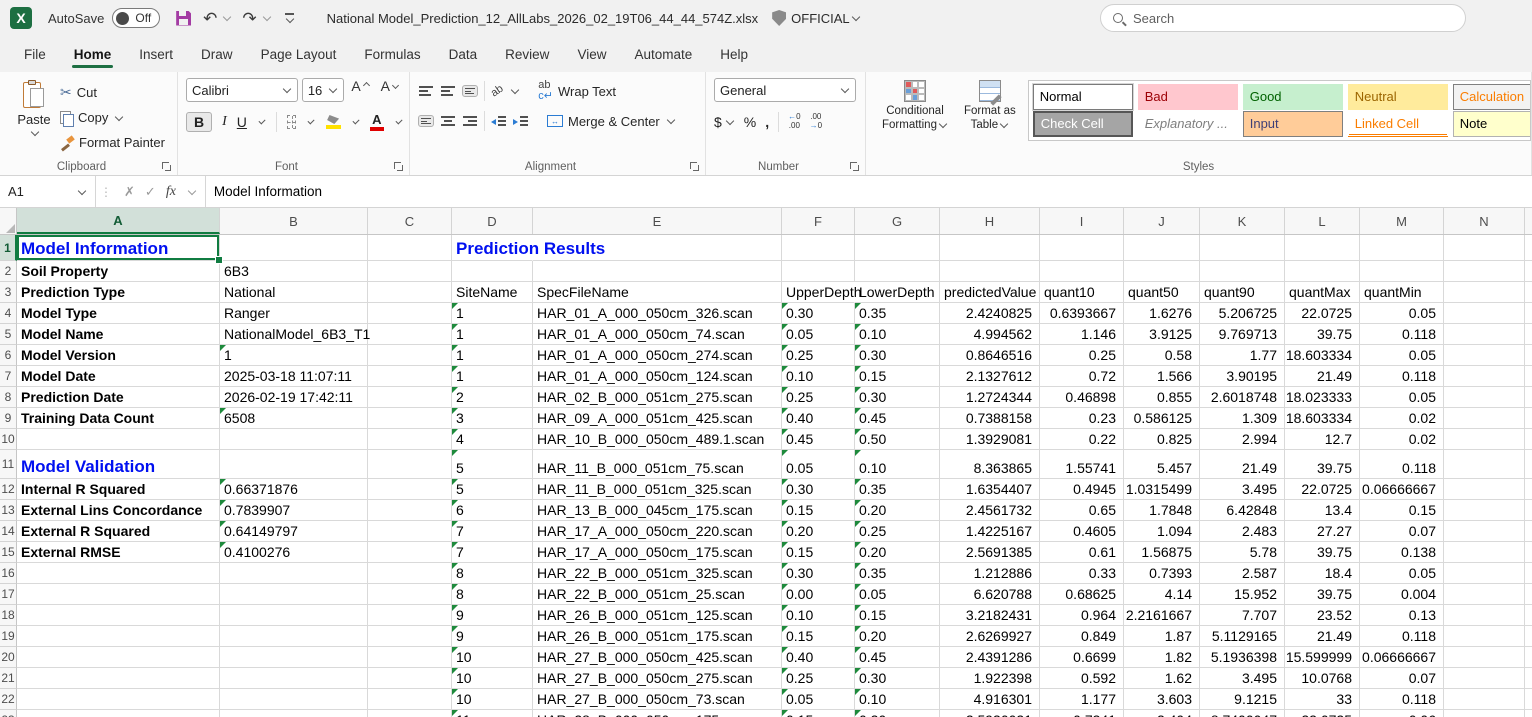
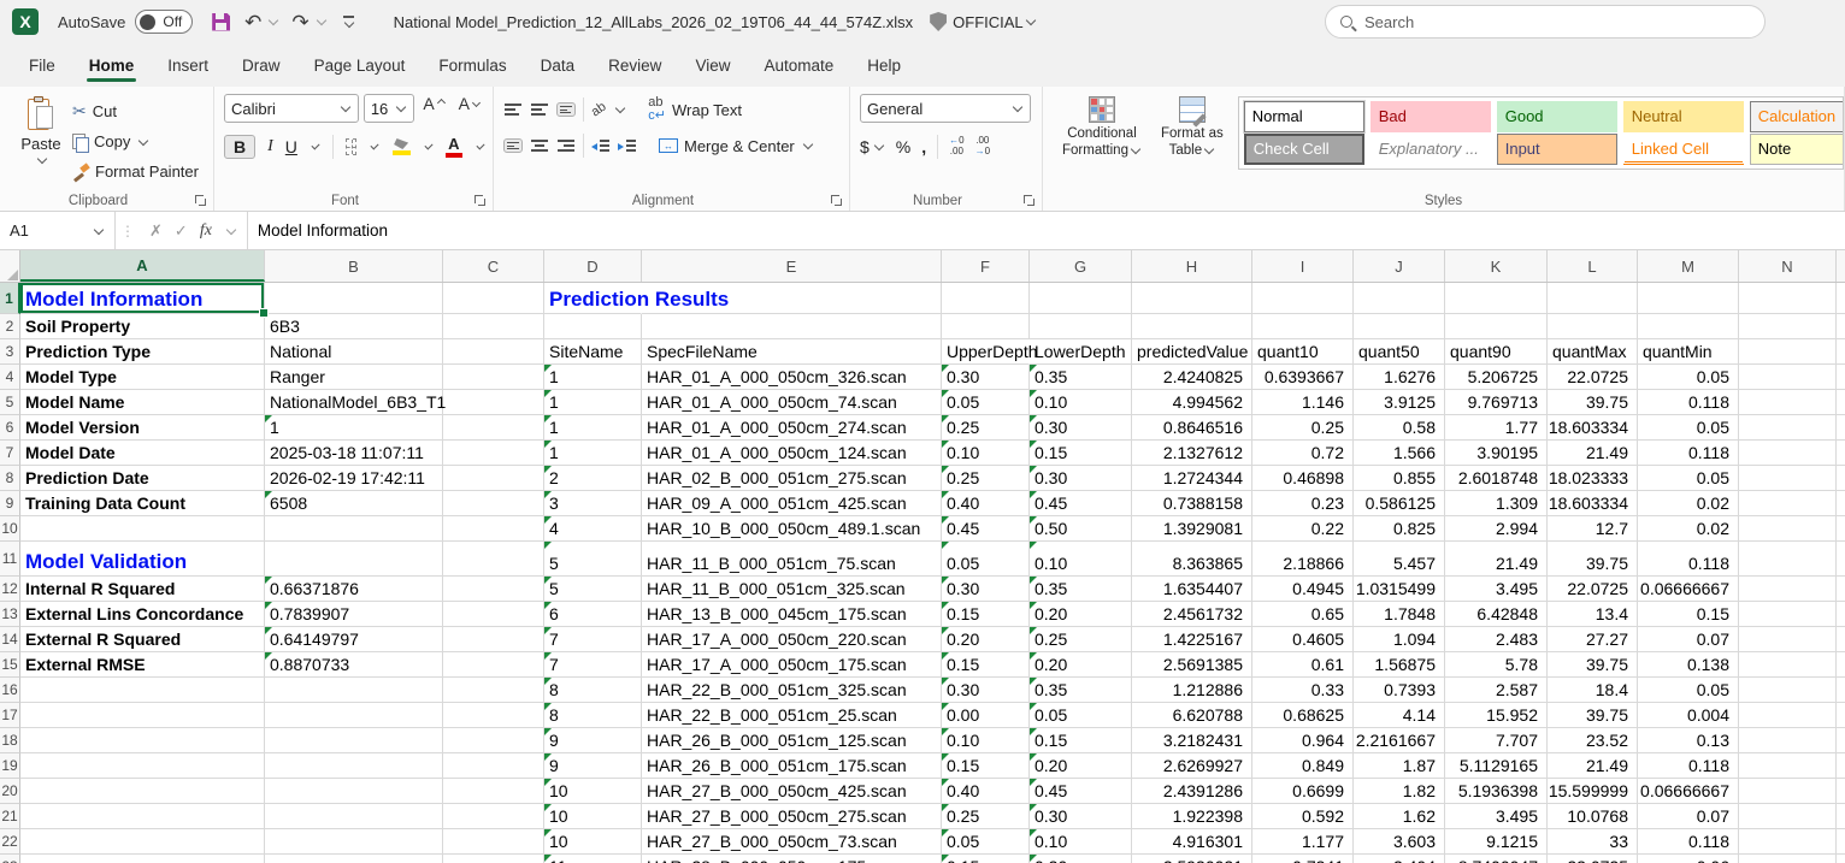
  X
  AutoSave
  Off
  ↶
  ↷
  National Model_Prediction_12_AllLabs_2026_02_19T06_44_44_574Z.xlsx
  OFFICIAL
  Search
  File
  Home
  Insert
  Draw
  Page Layout
  Formulas
  Data
  Review
  View
  Automate
  Help
  Paste
  ✂
  Cut
  Copy
  Format Painter
  Clipboard
  Calibri
  16
  A
  A
  B
  I
  U
  A
  Font
  ab
  c↵
  Wrap Text
  ↔
  Merge & Center
  Alignment
  General
  $
  %
  ,
  ←0
  .00
  .00
  →0
  Number
  Conditional
  Formatting
  Format as
  Table
  Normal
  Bad
  Good
  Neutral
  Calculation
  Check Cell
  Explanatory ...
  Input
  Linked Cell
  Note
  Styles
  A1
  ⋮
  ✗
  ✓
  fx
  Model Information
  A
  B
  C
  D
  E
  F
  G
  H
  I
  J
  K
  L
  M
  N
  1
  Model Information
  Prediction Results
  2
  Soil Property
  6B3
  3
  Prediction Type
  National
  SiteName
  SpecFileName
  UpperDepth
  LowerDepth
  predictedValue
  quant10
  quant50
  quant90
  quantMax
  quantMin
  4
  Model Type
  Ranger
  1
  HAR_01_A_000_050cm_326.scan
  0.30
  0.35
  2.4240825
  0.6393667
  1.6276
  5.206725
  22.0725
  0.05
  5
  Model Name
  NationalModel_6B3_T1
  1
  HAR_01_A_000_050cm_74.scan
  0.05
  0.10
  4.994562
  1.146
  3.9125
  9.769713
  39.75
  0.118
  6
  Model Version
  1
  1
  HAR_01_A_000_050cm_274.scan
  0.25
  0.30
  0.8646516
  0.25
  0.58
  1.77
  18.603334
  0.05
  7
  Model Date
  2025-03-18 11:07:11
  1
  HAR_01_A_000_050cm_124.scan
  0.10
  0.15
  2.1327612
  0.72
  1.566
  3.90195
  21.49
  0.118
  8
  Prediction Date
  2026-02-19 17:42:11
  2
  HAR_02_B_000_051cm_275.scan
  0.25
  0.30
  1.2724344
  0.46898
  0.855
  2.6018748
  18.023333
  0.05
  9
  Training Data Count
  6508
  3
  HAR_09_A_000_051cm_425.scan
  0.40
  0.45
  0.7388158
  0.23
  0.586125
  1.309
  18.603334
  0.02
  10
  4
  HAR_10_B_000_050cm_489.1.scan
  0.45
  0.50
  1.3929081
  0.22
  0.825
  2.994
  12.7
  0.02
  11
  Model Validation
  5
  HAR_11_B_000_051cm_75.scan
  0.05
  0.10
  8.363865
- 1.55741
+ 2.18866
  5.457
  21.49
  39.75
  0.118
  12
  Internal R Squared
  0.66371876
  5
  HAR_11_B_000_051cm_325.scan
  0.30
  0.35
  1.6354407
  0.4945
  1.0315499
  3.495
  22.0725
  0.06666667
  13
  External Lins Concordance
  0.7839907
  6
  HAR_13_B_000_045cm_175.scan
  0.15
  0.20
  2.4561732
  0.65
  1.7848
  6.42848
  13.4
  0.15
  14
  External R Squared
  0.64149797
  7
  HAR_17_A_000_050cm_220.scan
  0.20
  0.25
  1.4225167
  0.4605
  1.094
  2.483
  27.27
  0.07
  15
  External RMSE
- 0.4100276
+ 0.8870733
  7
  HAR_17_A_000_050cm_175.scan
  0.15
  0.20
  2.5691385
  0.61
  1.56875
  5.78
  39.75
  0.138
  16
  8
  HAR_22_B_000_051cm_325.scan
  0.30
  0.35
  1.212886
  0.33
  0.7393
  2.587
  18.4
  0.05
  17
  8
  HAR_22_B_000_051cm_25.scan
  0.00
  0.05
  6.620788
  0.68625
  4.14
  15.952
  39.75
  0.004
  18
  9
  HAR_26_B_000_051cm_125.scan
  0.10
  0.15
  3.2182431
  0.964
  2.2161667
  7.707
  23.52
  0.13
  19
  9
  HAR_26_B_000_051cm_175.scan
  0.15
  0.20
  2.6269927
  0.849
  1.87
  5.1129165
  21.49
  0.118
  20
  10
  HAR_27_B_000_050cm_425.scan
  0.40
  0.45
  2.4391286
  0.6699
  1.82
  5.1936398
  15.599999
  0.06666667
  21
  10
  HAR_27_B_000_050cm_275.scan
  0.25
  0.30
  1.922398
  0.592
  1.62
  3.495
  10.0768
  0.07
  22
  10
  HAR_27_B_000_050cm_73.scan
  0.05
  0.10
  4.916301
  1.177
  3.603
  9.1215
  33
  0.118
